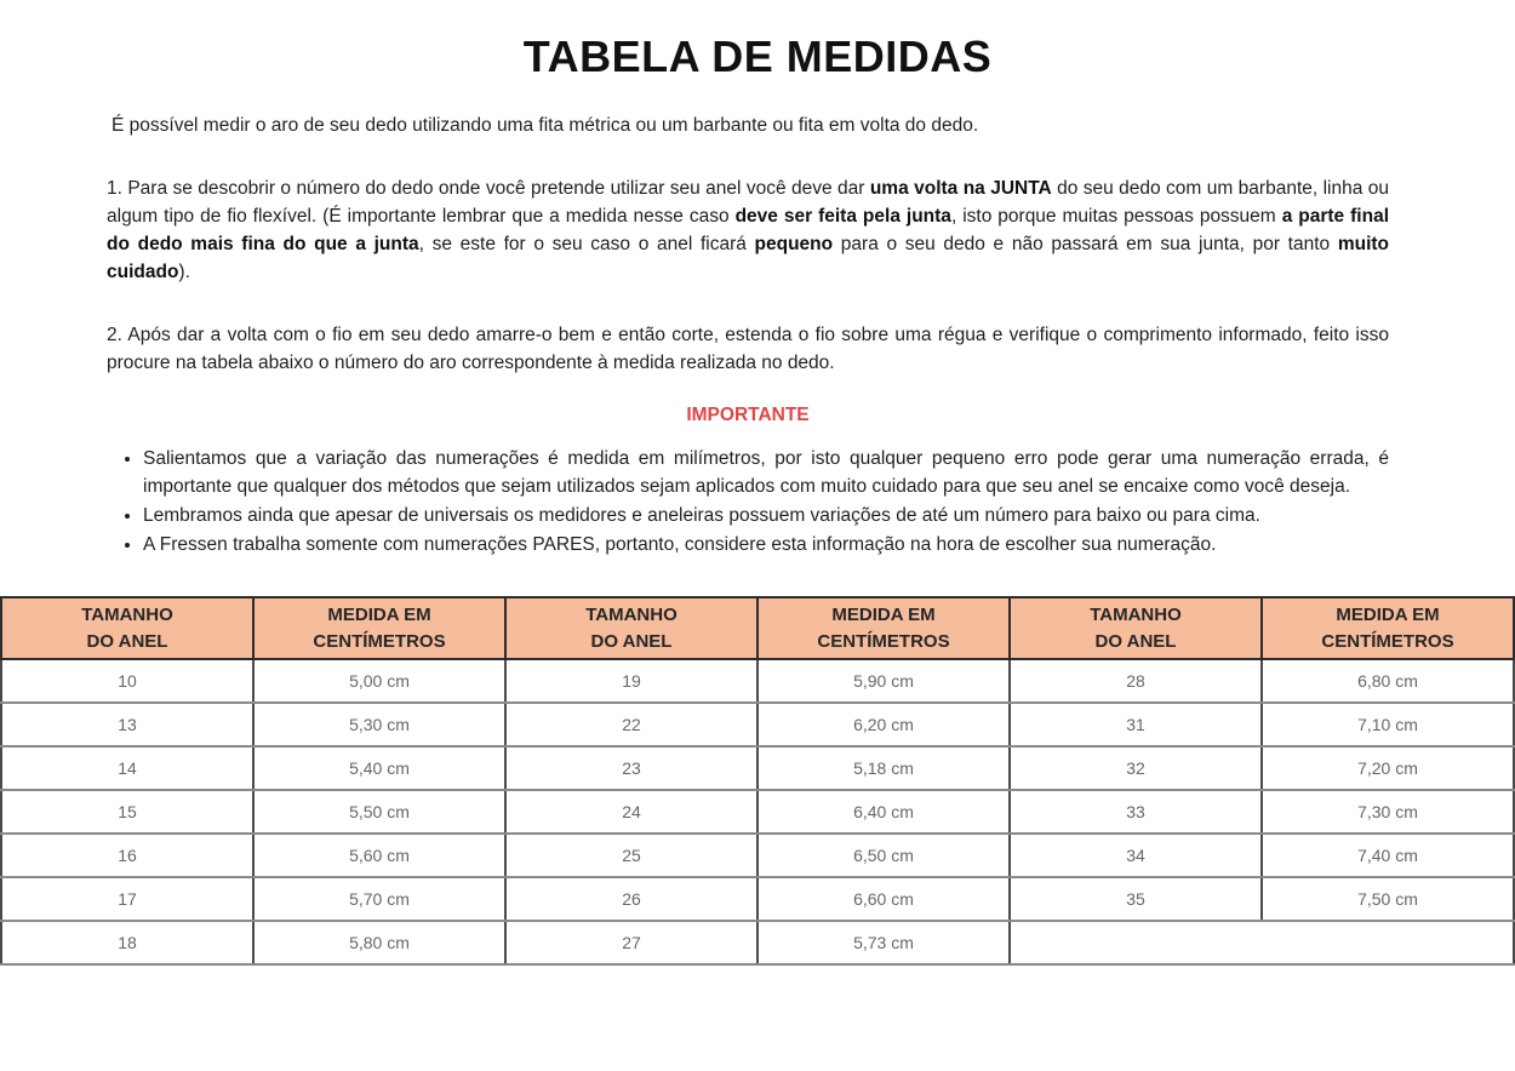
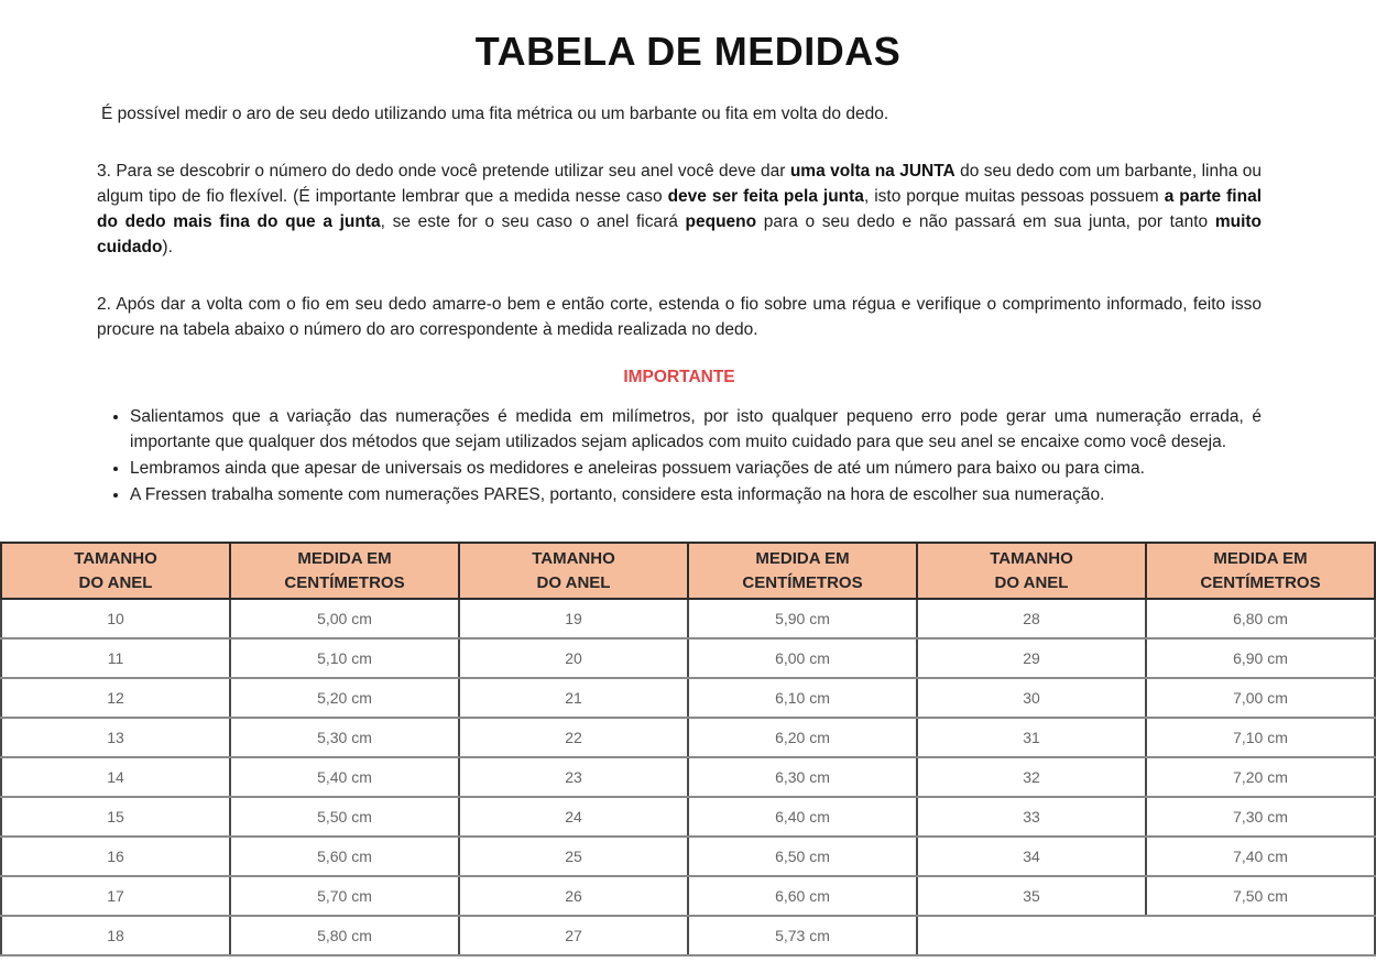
  TABELA DE MEDIDAS
  É possível medir o aro de seu dedo utilizando uma fita métrica ou um barbante ou fita em volta do dedo.
- 1. Para se descobrir o número do dedo onde você pretende utilizar seu anel você deve dar uma volta na JUNTA do seu dedo com um barbante, linha ou algum tipo de fio flexível. (É importante lembrar que a medida nesse caso deve ser feita pela junta, isto porque muitas pessoas possuem a parte final do dedo mais fina do que a junta, se este for o seu caso o anel ficará pequeno para o seu dedo e não passará em sua junta, por tanto muito cuidado).
+ 3. Para se descobrir o número do dedo onde você pretende utilizar seu anel você deve dar uma volta na JUNTA do seu dedo com um barbante, linha ou algum tipo de fio flexível. (É importante lembrar que a medida nesse caso deve ser feita pela junta, isto porque muitas pessoas possuem a parte final do dedo mais fina do que a junta, se este for o seu caso o anel ficará pequeno para o seu dedo e não passará em sua junta, por tanto muito cuidado).
  2. Após dar a volta com o fio em seu dedo amarre-o bem e então corte, estenda o fio sobre uma régua e verifique o comprimento informado, feito isso procure na tabela abaixo o número do aro correspondente à medida realizada no dedo.
  IMPORTANTE
  Salientamos que a variação das numerações é medida em milímetros, por isto qualquer pequeno erro pode gerar uma numeração errada, é importante que qualquer dos métodos que sejam utilizados sejam aplicados com muito cuidado para que seu anel se encaixe como você deseja.
  Lembramos ainda que apesar de universais os medidores e aneleiras possuem variações de até um número para baixo ou para cima.
  A Fressen trabalha somente com numerações PARES, portanto, considere esta informação na hora de escolher sua numeração.
  TAMANHO DO ANEL	MEDIDA EM CENTÍMETROS	TAMANHO DO ANEL	MEDIDA EM CENTÍMETROS	TAMANHO DO ANEL	MEDIDA EM CENTÍMETROS
  10	5,00 cm	19	5,90 cm	28	6,80 cm
+ 11	5,10 cm	20	6,00 cm	29	6,90 cm
+ 12	5,20 cm	21	6,10 cm	30	7,00 cm
  13	5,30 cm	22	6,20 cm	31	7,10 cm
- 14	5,40 cm	23	5,18 cm	32	7,20 cm
+ 14	5,40 cm	23	6,30 cm	32	7,20 cm
  15	5,50 cm	24	6,40 cm	33	7,30 cm
  16	5,60 cm	25	6,50 cm	34	7,40 cm
  17	5,70 cm	26	6,60 cm	35	7,50 cm
  18	5,80 cm	27	5,73 cm
